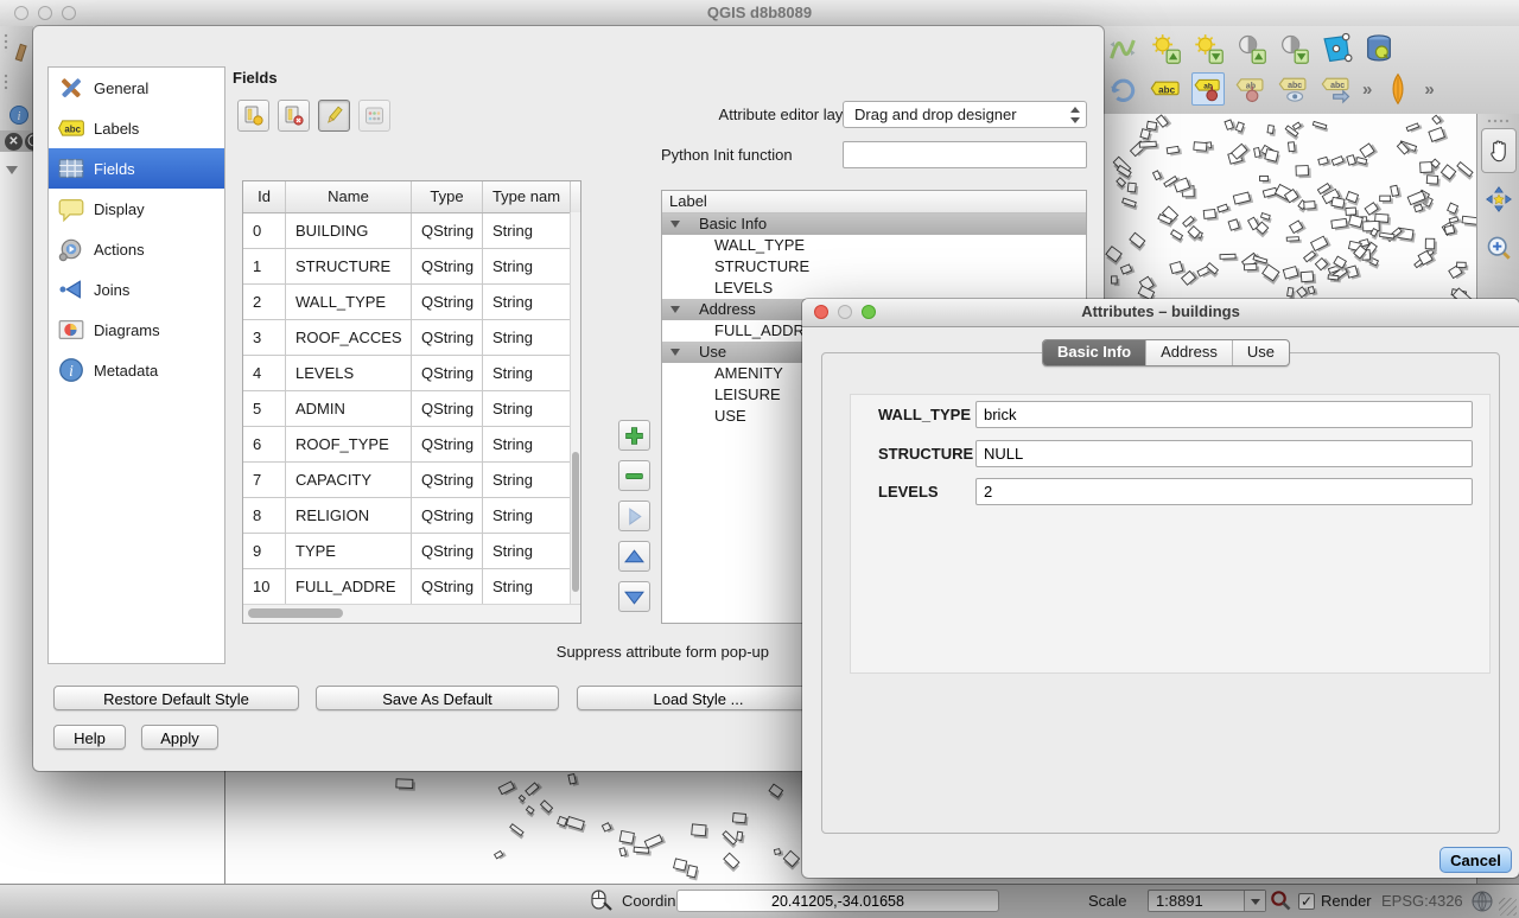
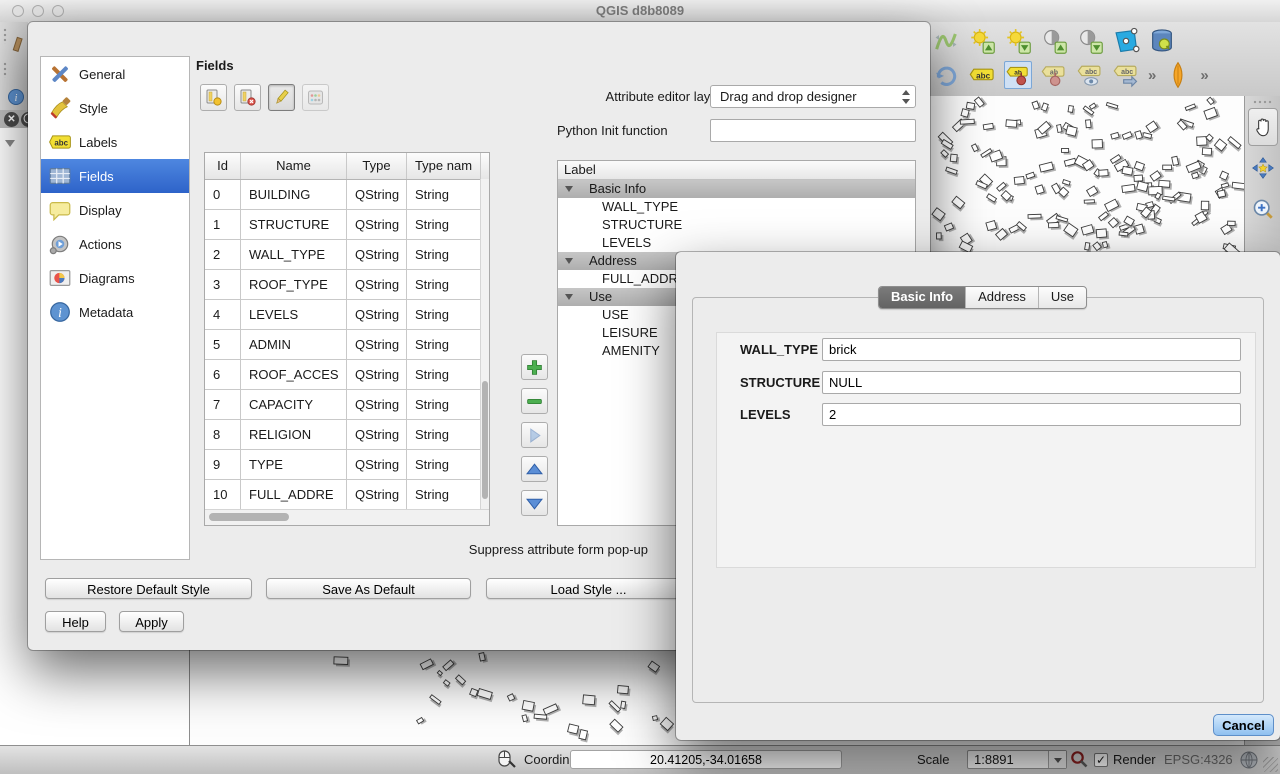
  QGIS d8b8089
  abc
  »
  »
  i
  ✕
  General
+ Style
  abc
  Labels
  Fields
  Display
  Actions
- Joins
  Diagrams
  i
  Metadata
  Fields
  Id
  Name
  Type
  Type nam
  0
  BUILDING
  QString
  String
  1
  STRUCTURE
  QString
  String
  2
  WALL_TYPE
  QString
  String
  3
- ROOF_ACCES
+ ROOF_TYPE
  QString
  String
  4
  LEVELS
  QString
  String
  5
  ADMIN
  QString
  String
  6
- ROOF_TYPE
+ ROOF_ACCES
  QString
  String
  7
  CAPACITY
  QString
  String
  8
  RELIGION
  QString
  String
  9
  TYPE
  QString
  String
  10
  FULL_ADDRE
  QString
  String
  Attribute editor lay
  Drag and drop designer
  Python Init function
  Label
  Basic Info
  WALL_TYPE
  STRUCTURE
  LEVELS
  Address
  FULL_ADDR
  Use
- AMENITY
+ USE
  LEISURE
- USE
+ AMENITY
  Suppress attribute form pop-up
  Restore Default Style
  Save As Default
  Load Style ...
  Help
  Apply
- Attributes – buildings
  Basic Info
  Address
  Use
  WALL_TYPE
  brick
  STRUCTURE
  NULL
  LEVELS
  2
  Cancel
  20.41205,-34.01658
  Scale
  1:8891
  ✓
  Render
  EPSG:4326
